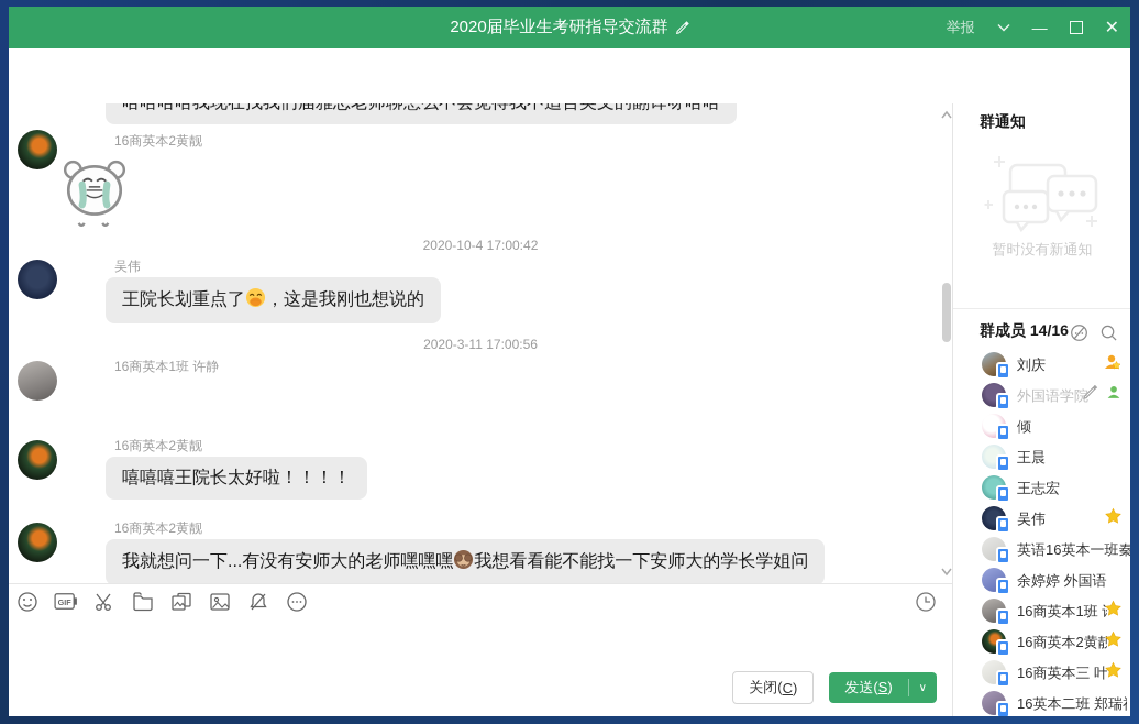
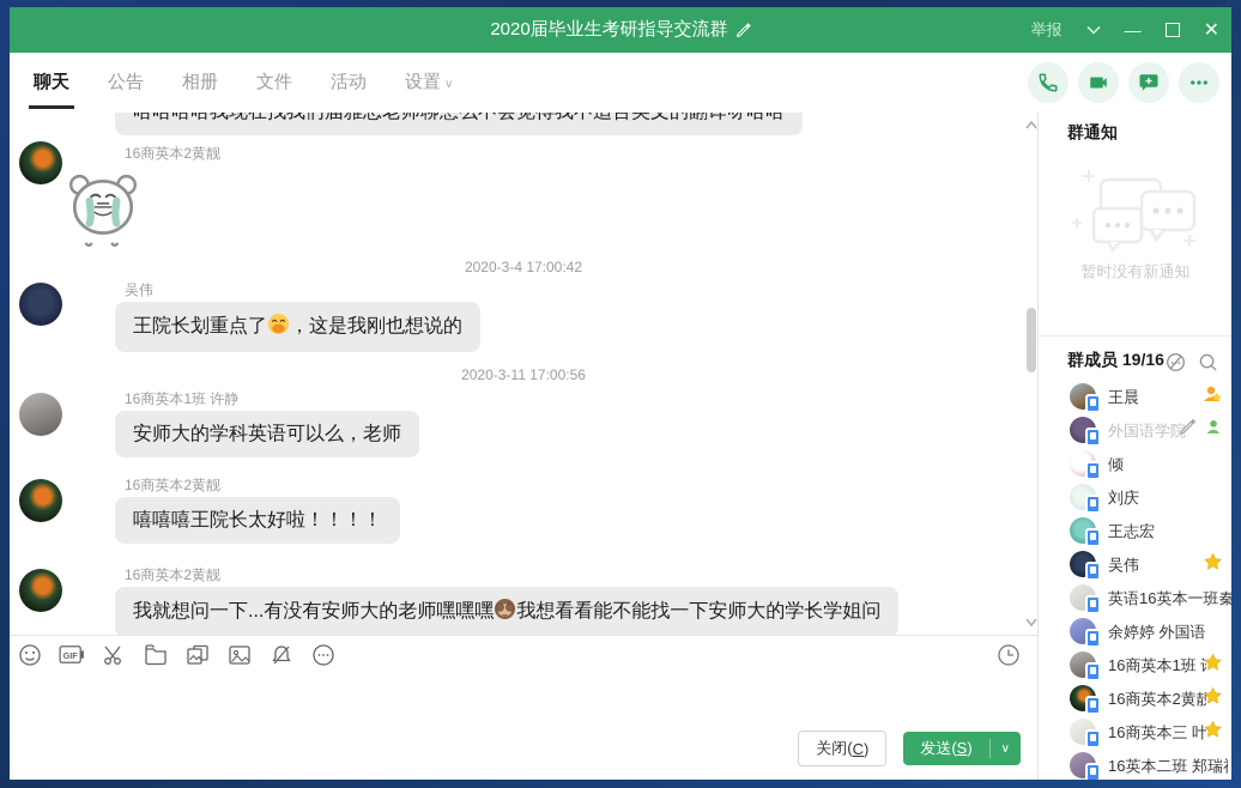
  2020届毕业生考研指导交流群
  举报
  —
  ✕
+ 聊天
+ 公告
+ 相册
+ 文件
+ 活动
+ 设置 ∨
  哈哈哈哈我现在找我们届雅思老师聊怎么不会觉得我不适合英文的翻译呀哈哈
  16商英本2黄靓
- 2020-10-4 17:00:42
+ 2020-3-4 17:00:42
  吴伟
  王院长划重点了 ，这是我刚也想说的
  2020-3-11 17:00:56
  16商英本1班 许静
+ 安师大的学科英语可以么，老师
  16商英本2黄靓
  嘻嘻嘻王院长太好啦！！！！
  16商英本2黄靓
  我就想问一下...有没有安师大的老师嘿嘿嘿 我想看看能不能找一下安师大的学长学姐问
  GIF
  关闭(
  C
  )
  发送(S)
  ∨
  群通知
  暂时没有新通知
- 群成员 14/16
+ 群成员 19/16
- 刘庆
+ 王晨
  外国语学院
  倾
- 王晨
+ 刘庆
  王志宏
  吴伟
  英语16英本一班秦
  余婷婷 外国语
  16商英本1班
  16商英本2黄靓
  16商英本三 叶
  16英本二班 郑瑞
